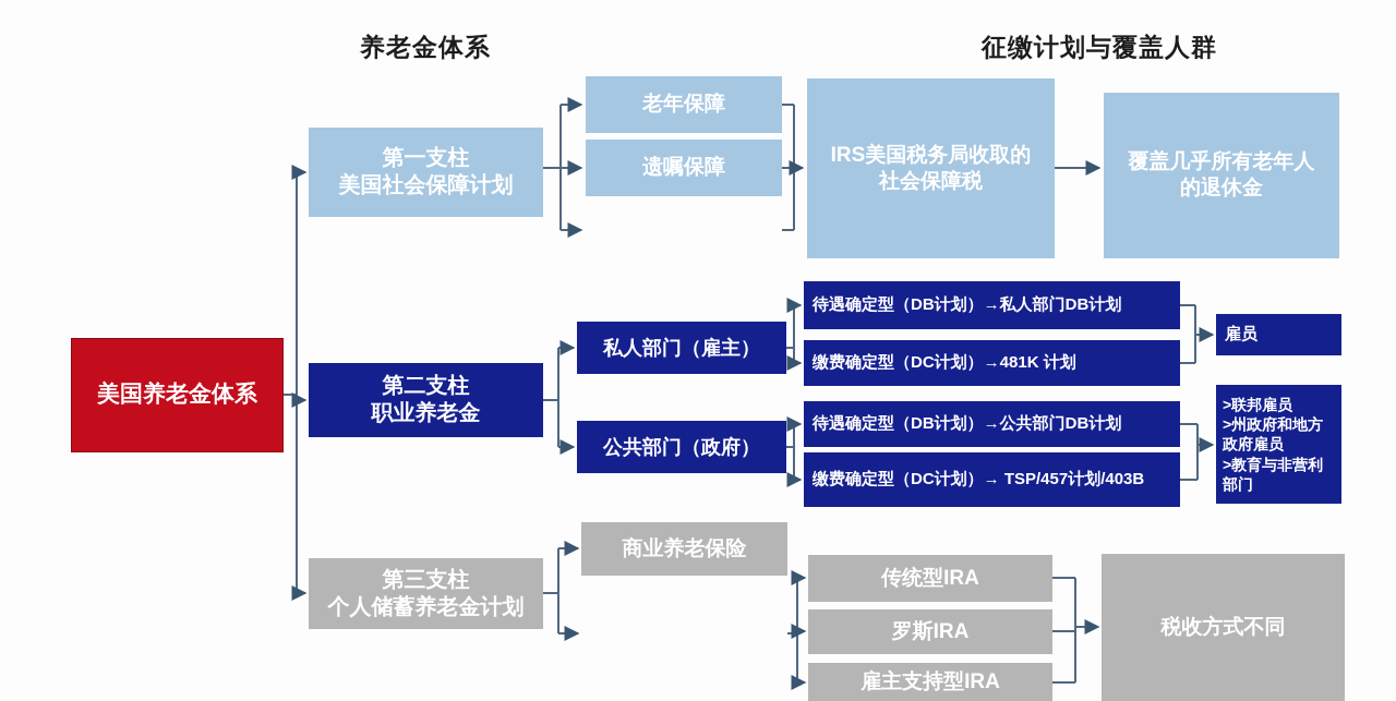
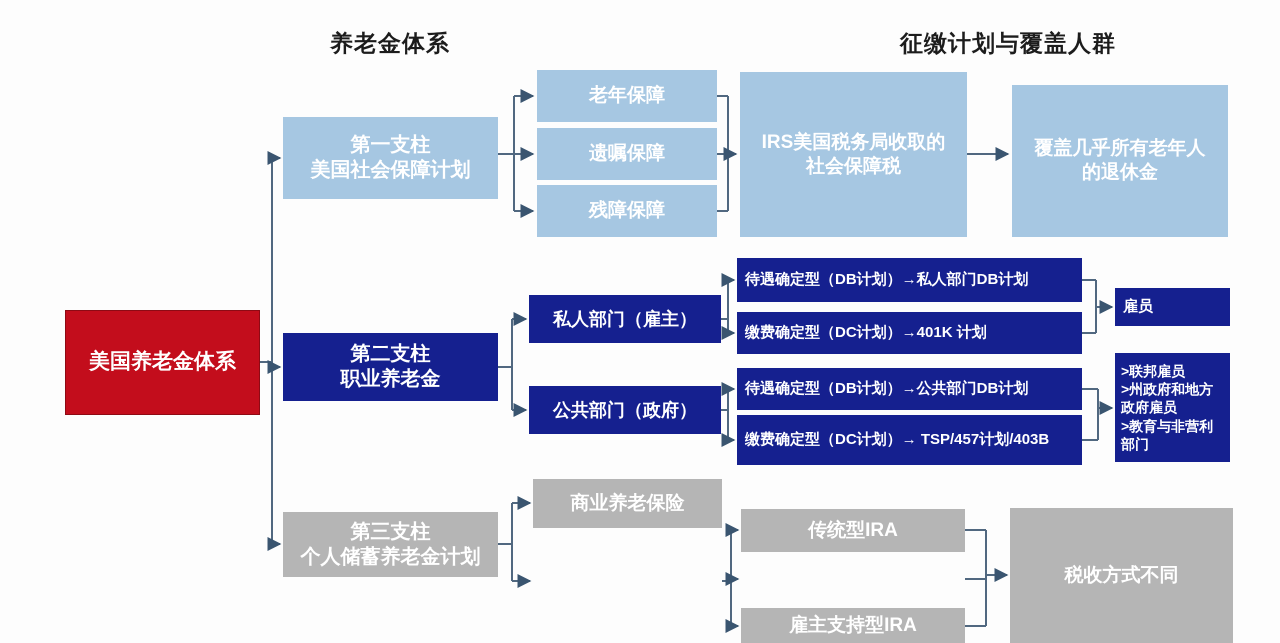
  养老金体系
  征缴计划与覆盖人群
  美国养老金体系
  第一支柱
  美国社会保障计划
  老年保障
  遗嘱保障
+ 残障保障
  IRS美国税务局收取的
  社会保障税
  覆盖几乎所有老年人
  的退休金
  第二支柱
  职业养老金
  私人部门（雇主）
  公共部门（政府）
  待遇确定型（DB计划）→私人部门DB计划
- 缴费确定型（DC计划）→481K 计划
+ 缴费确定型（DC计划）→401K 计划
  待遇确定型（DB计划）→公共部门DB计划
  缴费确定型（DC计划）→ TSP/457计划/403B
  雇员
  >联邦雇员
  >州政府和地方政府雇员
  >教育与非营利部门
  第三支柱
  个人储蓄养老金计划
  商业养老保险
  传统型IRA
- 罗斯IRA
  雇主支持型IRA
  税收方式不同
